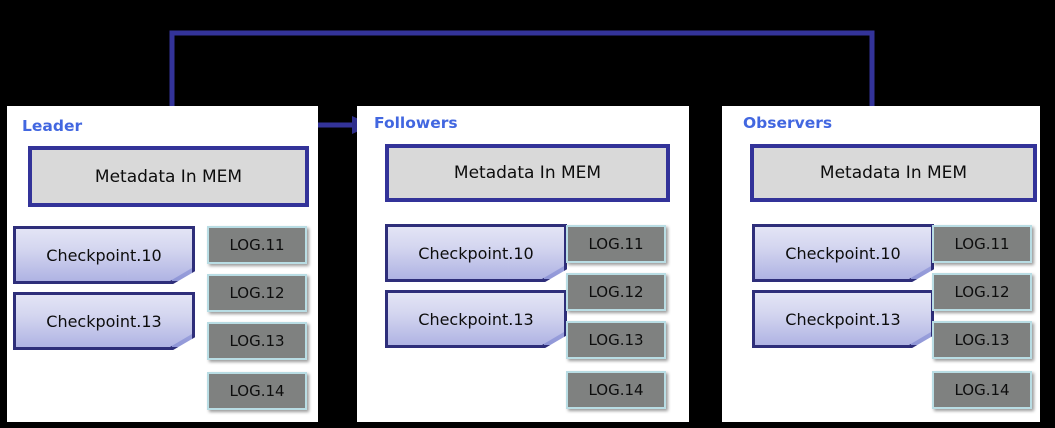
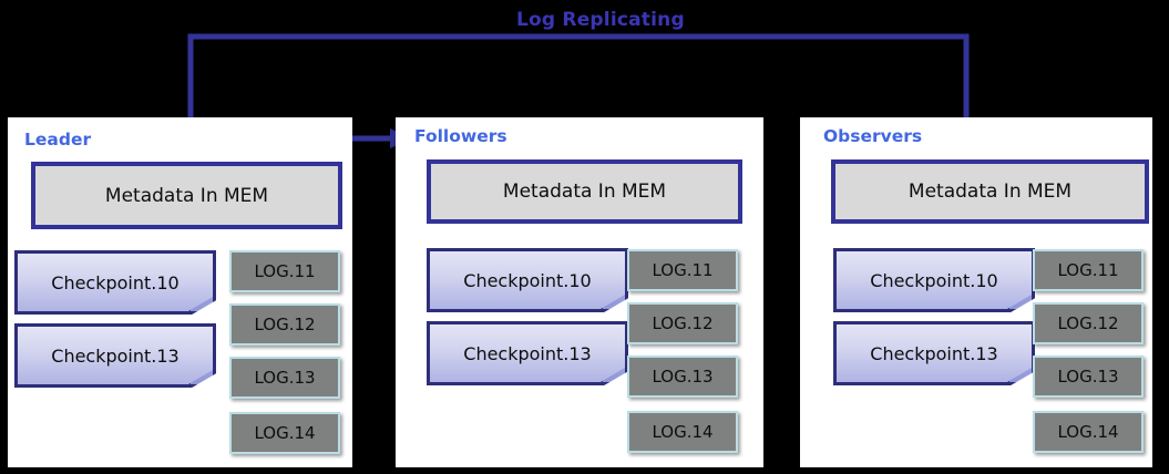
+ Log Replicating
  Leader
  Metadata In MEM
  Checkpoint.10
  Checkpoint.13
  LOG.11
  LOG.12
  LOG.13
  LOG.14
  Followers
  Metadata In MEM
  Checkpoint.10
  Checkpoint.13
  LOG.11
  LOG.12
  LOG.13
  LOG.14
  Observers
  Metadata In MEM
  Checkpoint.10
  Checkpoint.13
  LOG.11
  LOG.12
  LOG.13
  LOG.14
